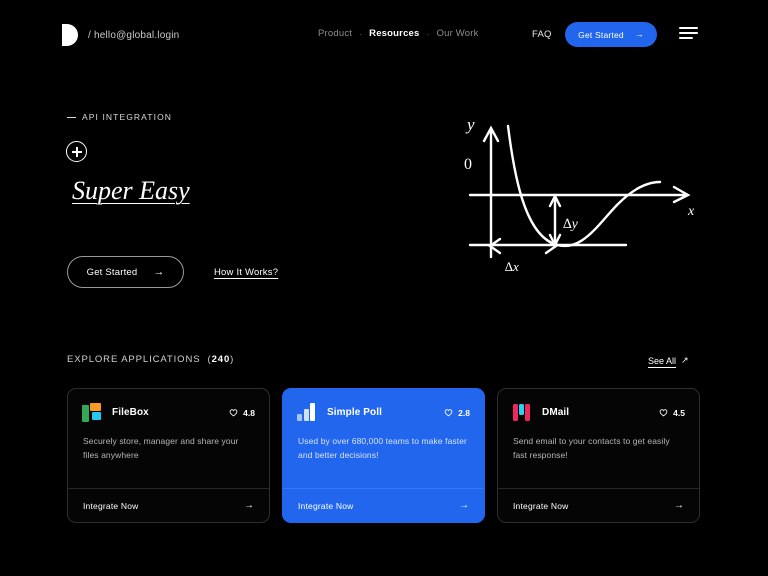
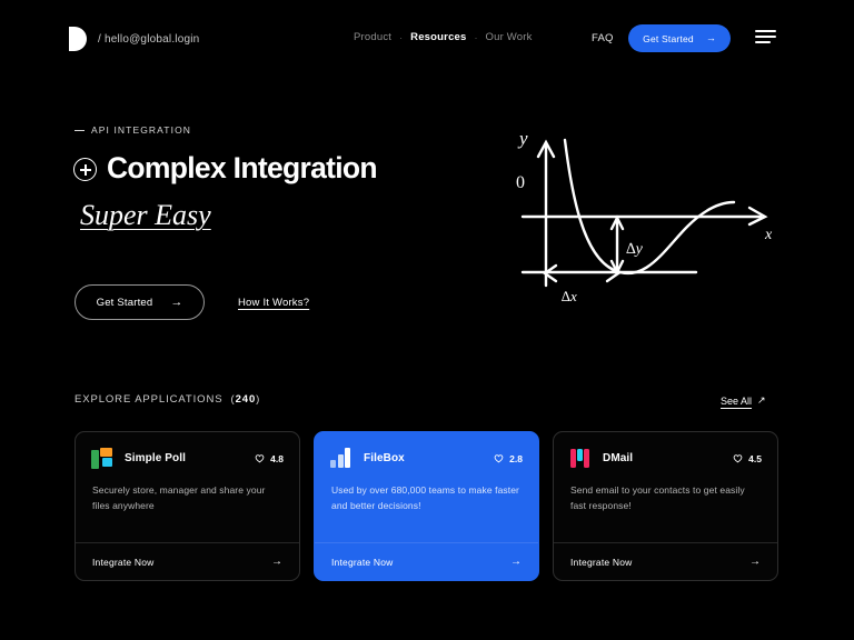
  / hello@global.login
  Product
  ·
  Resources
  ·
  Our Work
  FAQ
  Get Started
  →
  API INTEGRATION
+ Complex Integration
  Super Easy
  Get Started
  →
  How It Works?
  0
  y
  x
  ∆y
  ∆x
  EXPLORE APPLICATIONS (240)
  See All
  ↗
- FileBox
+ Simple Poll
  4.8
  Securely store, manager and share your files anywhere
  Integrate Now
  →
- Simple Poll
+ FileBox
  2.8
  Used by over 680,000 teams to make faster and better decisions!
  Integrate Now
  →
  DMail
  4.5
  Send email to your contacts to get easily fast response!
  Integrate Now
  →
